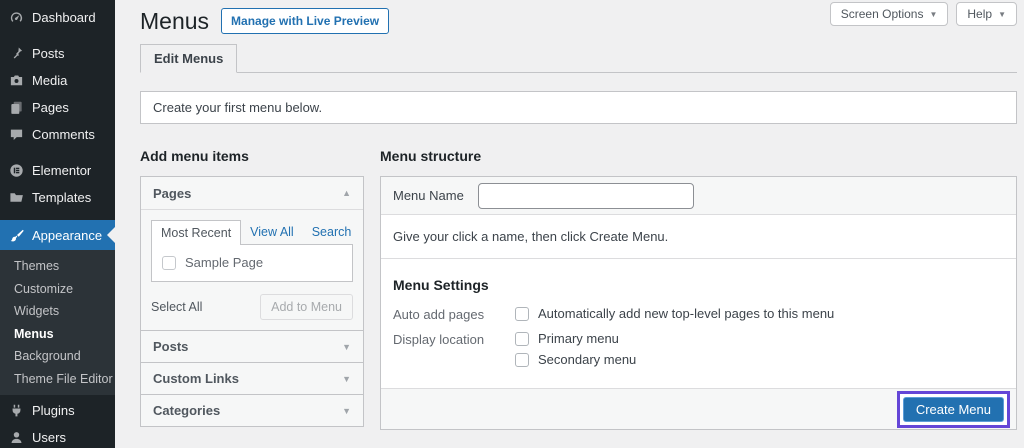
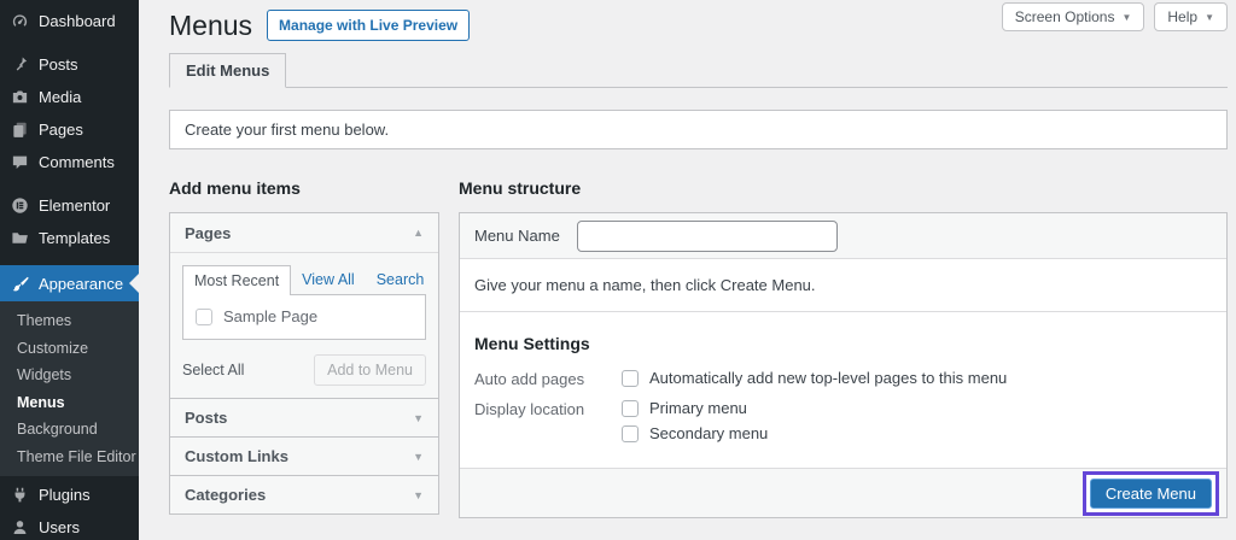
  Dashboard
  Posts
  Media
  Pages
  Comments
  Elementor
  Templates
  Appearance
  Themes
  Customize
  Widgets
  Menus
  Background
  Theme File Editor
  Plugins
  Users
  Screen Options
  ▼
  Help
  ▼
  Menus
  Manage with Live Preview
  Edit Menus
  Create your first menu below.
  Add menu items
  Pages
  ▲
  Most Recent
  View All
  Search
  Sample Page
  Select All
  Add to Menu
  Posts
  ▼
  Custom Links
  ▼
  Categories
  ▼
  Menu structure
  Menu Name
- Give your click a name, then click Create Menu.
+ Give your menu a name, then click Create Menu.
  Menu Settings
  Auto add pages
  Automatically add new top-level pages to this menu
  Display location
  Primary menu
  Secondary menu
  Create Menu
